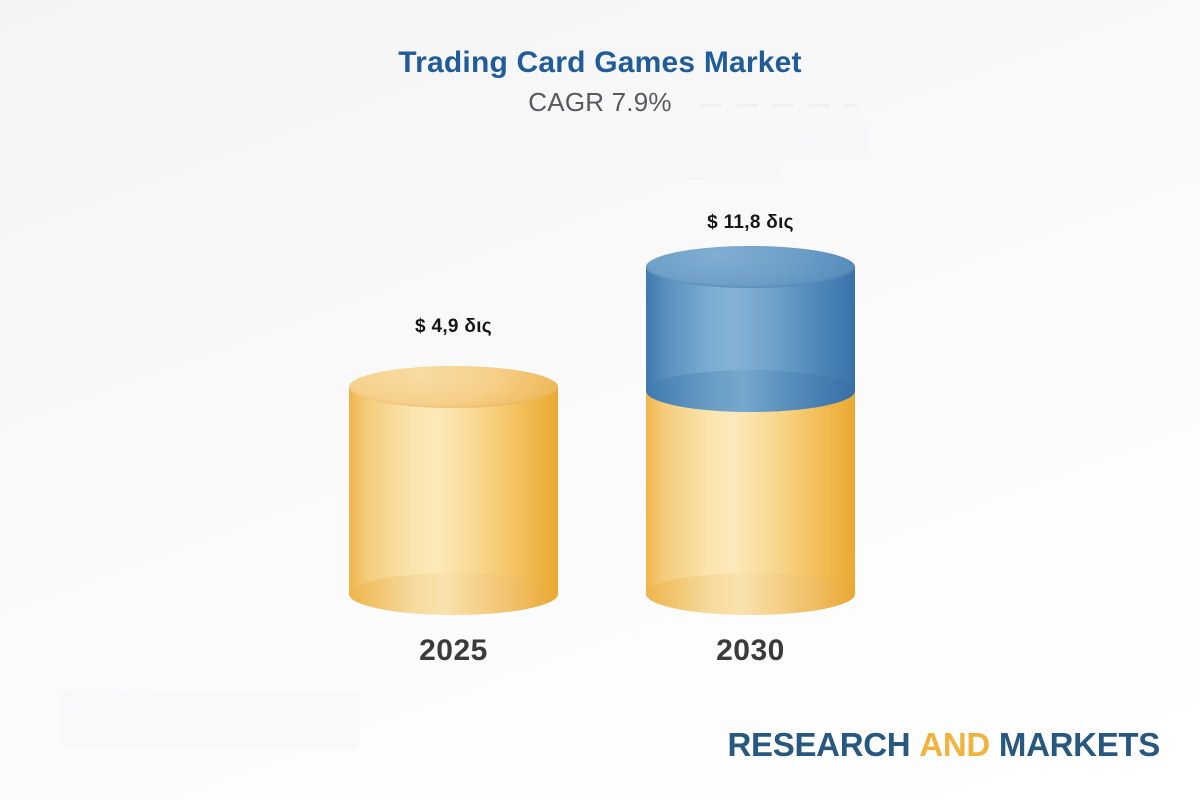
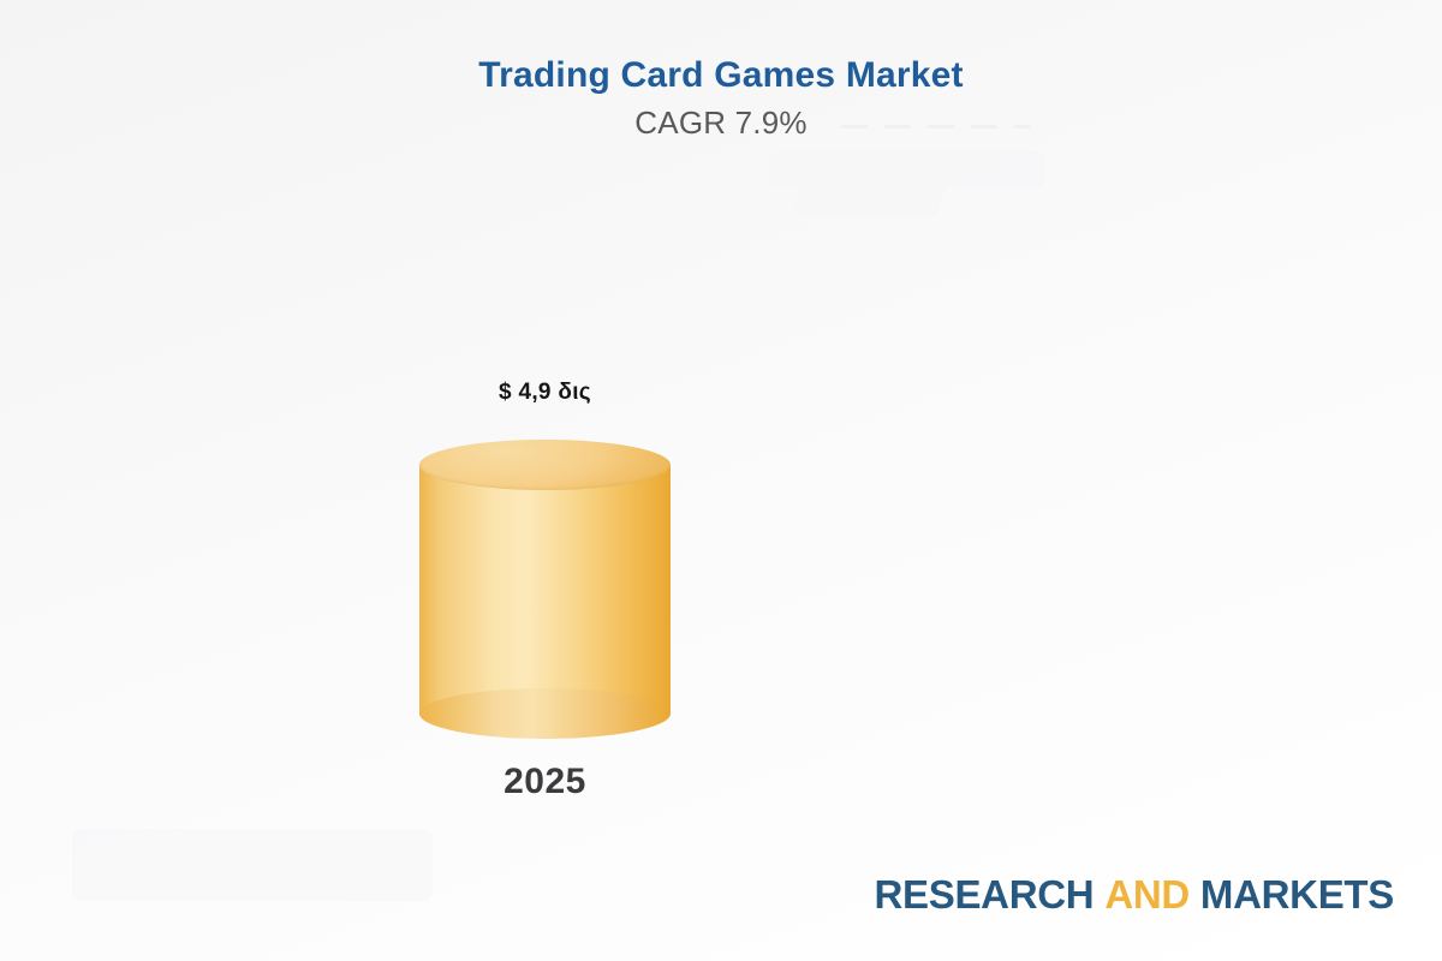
  Trading Card Games Market
  CAGR 7.9%
  $ 4,9 δις
  2025
- $ 11,8 δις
- 2030
  RESEARCH AND MARKETS
